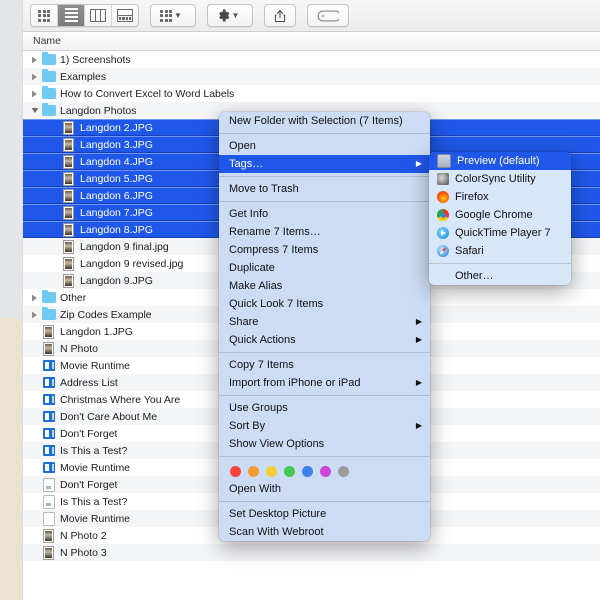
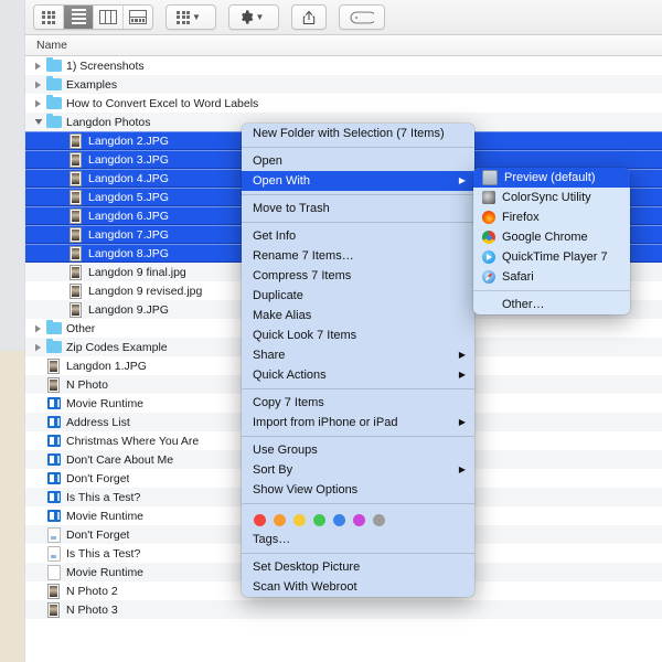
  ▼
  ▼
  Name
  1) Screenshots
  Examples
  How to Convert Excel to Word Labels
  Langdon Photos
  Langdon 2.JPG
  Langdon 3.JPG
  Langdon 4.JPG
  Langdon 5.JPG
  Langdon 6.JPG
  Langdon 7.JPG
  Langdon 8.JPG
  Langdon 9 final.jpg
  Langdon 9 revised.jpg
  Langdon 9.JPG
  Other
  Zip Codes Example
  Langdon 1.JPG
  N Photo
  Movie Runtime
  Address List
  Christmas Where You Are
  Don't Care About Me
  Don't Forget
  Is This a Test?
  Movie Runtime
  Don't Forget
  Is This a Test?
  Movie Runtime
  N Photo 2
  N Photo 3
  New Folder with Selection (7 Items)
  Open
- Tags…
+ Open With
  ▶
  Move to Trash
  Get Info
  Rename 7 Items…
  Compress 7 Items
  Duplicate
  Make Alias
  Quick Look 7 Items
  Share
  ▶
  Quick Actions
  ▶
  Copy 7 Items
  Import from iPhone or iPad
  ▶
  Use Groups
  Sort By
  ▶
  Show View Options
- Open With
+ Tags…
  Set Desktop Picture
  Scan With Webroot
  Preview (default)
  ColorSync Utility
  Firefox
  Google Chrome
  QuickTime Player 7
  Safari
  Other…
